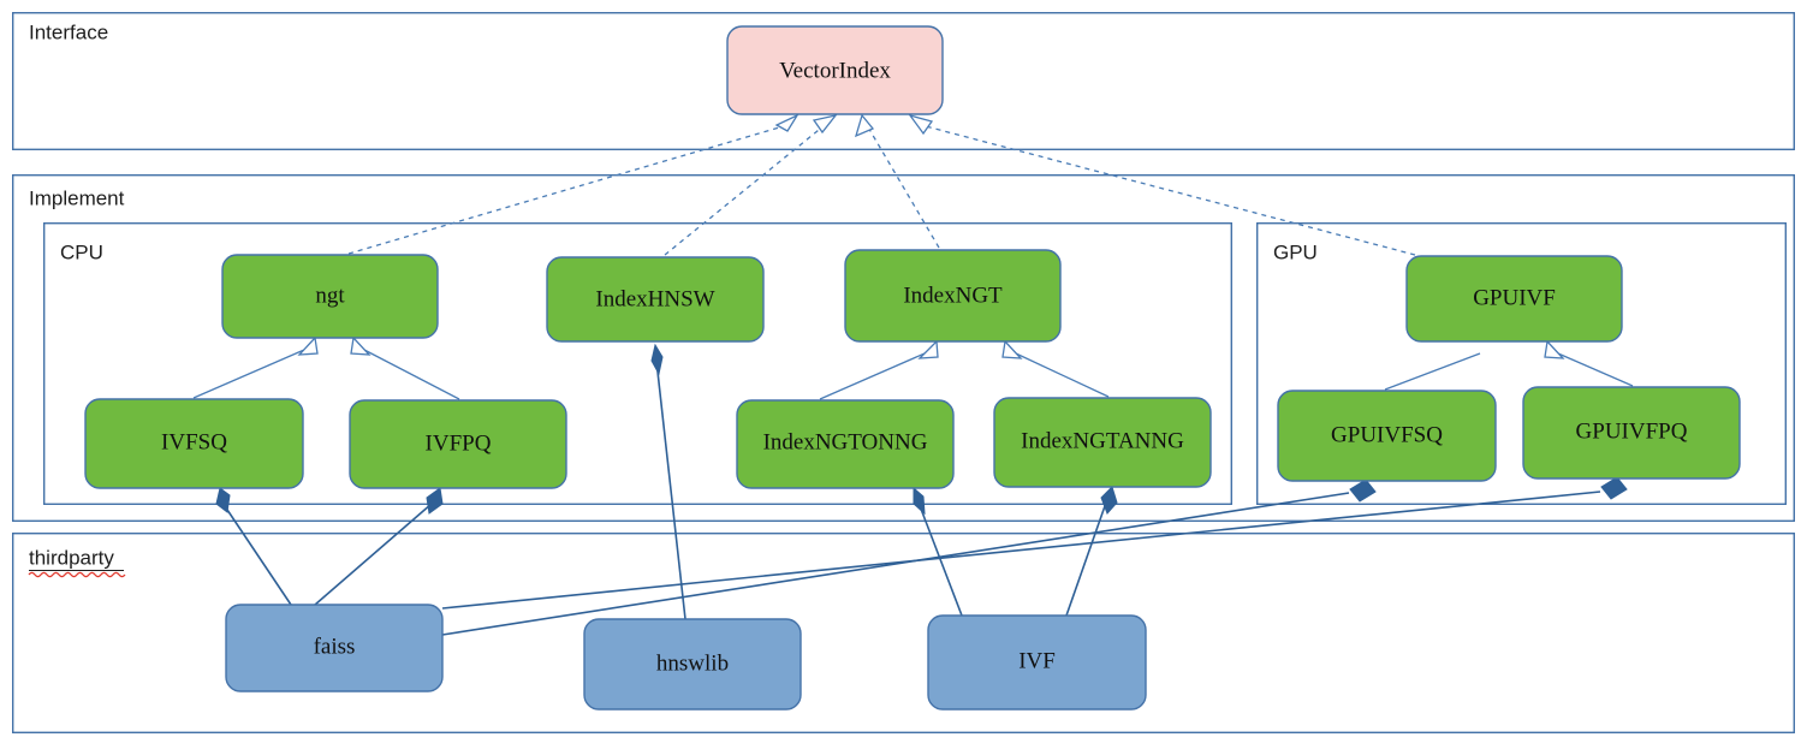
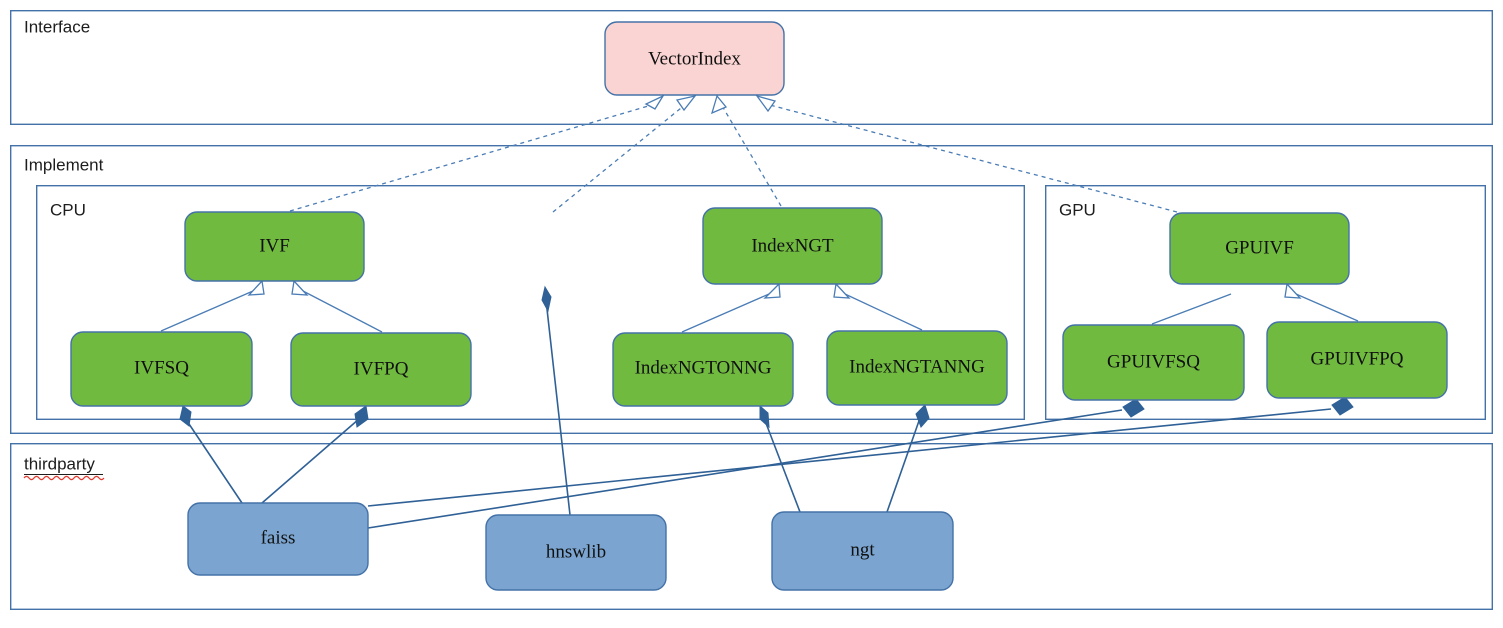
  Interface
  Implement
  CPU
  GPU
  thirdparty
  VectorIndex
- ngt
+ IVF
- IndexHNSW
  IndexNGT
  GPUIVF
  IVFSQ
  IVFPQ
  IndexNGTONNG
  IndexNGTANNG
  GPUIVFSQ
  GPUIVFPQ
  faiss
  hnswlib
- IVF
+ ngt
